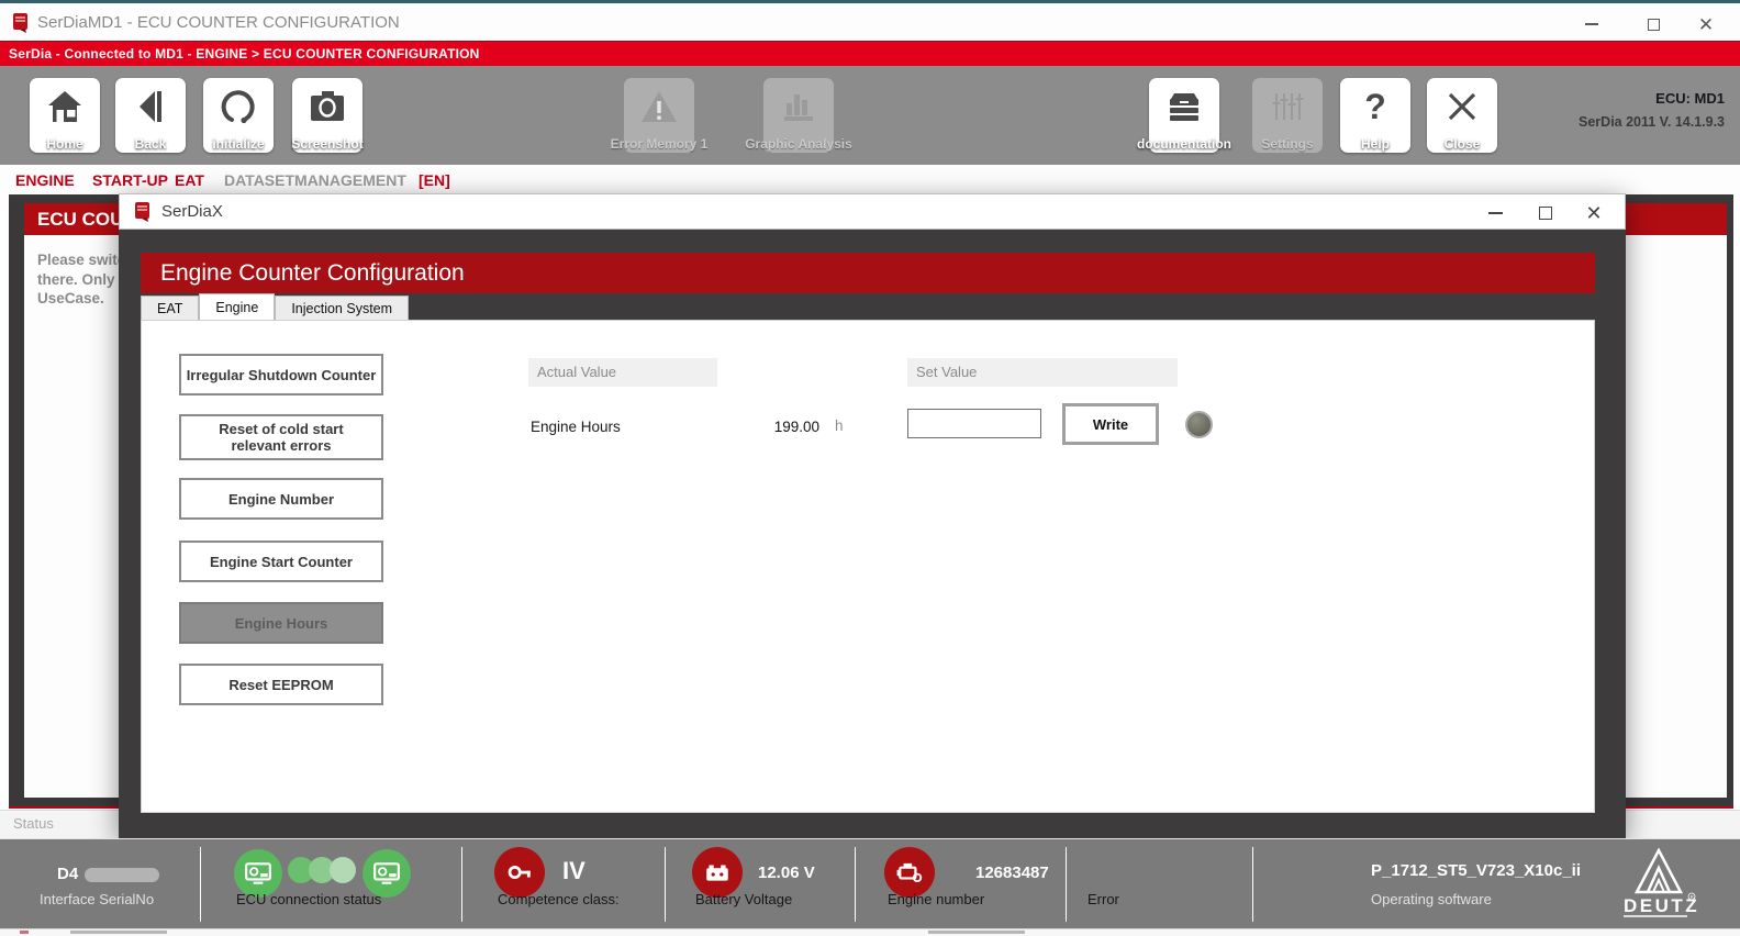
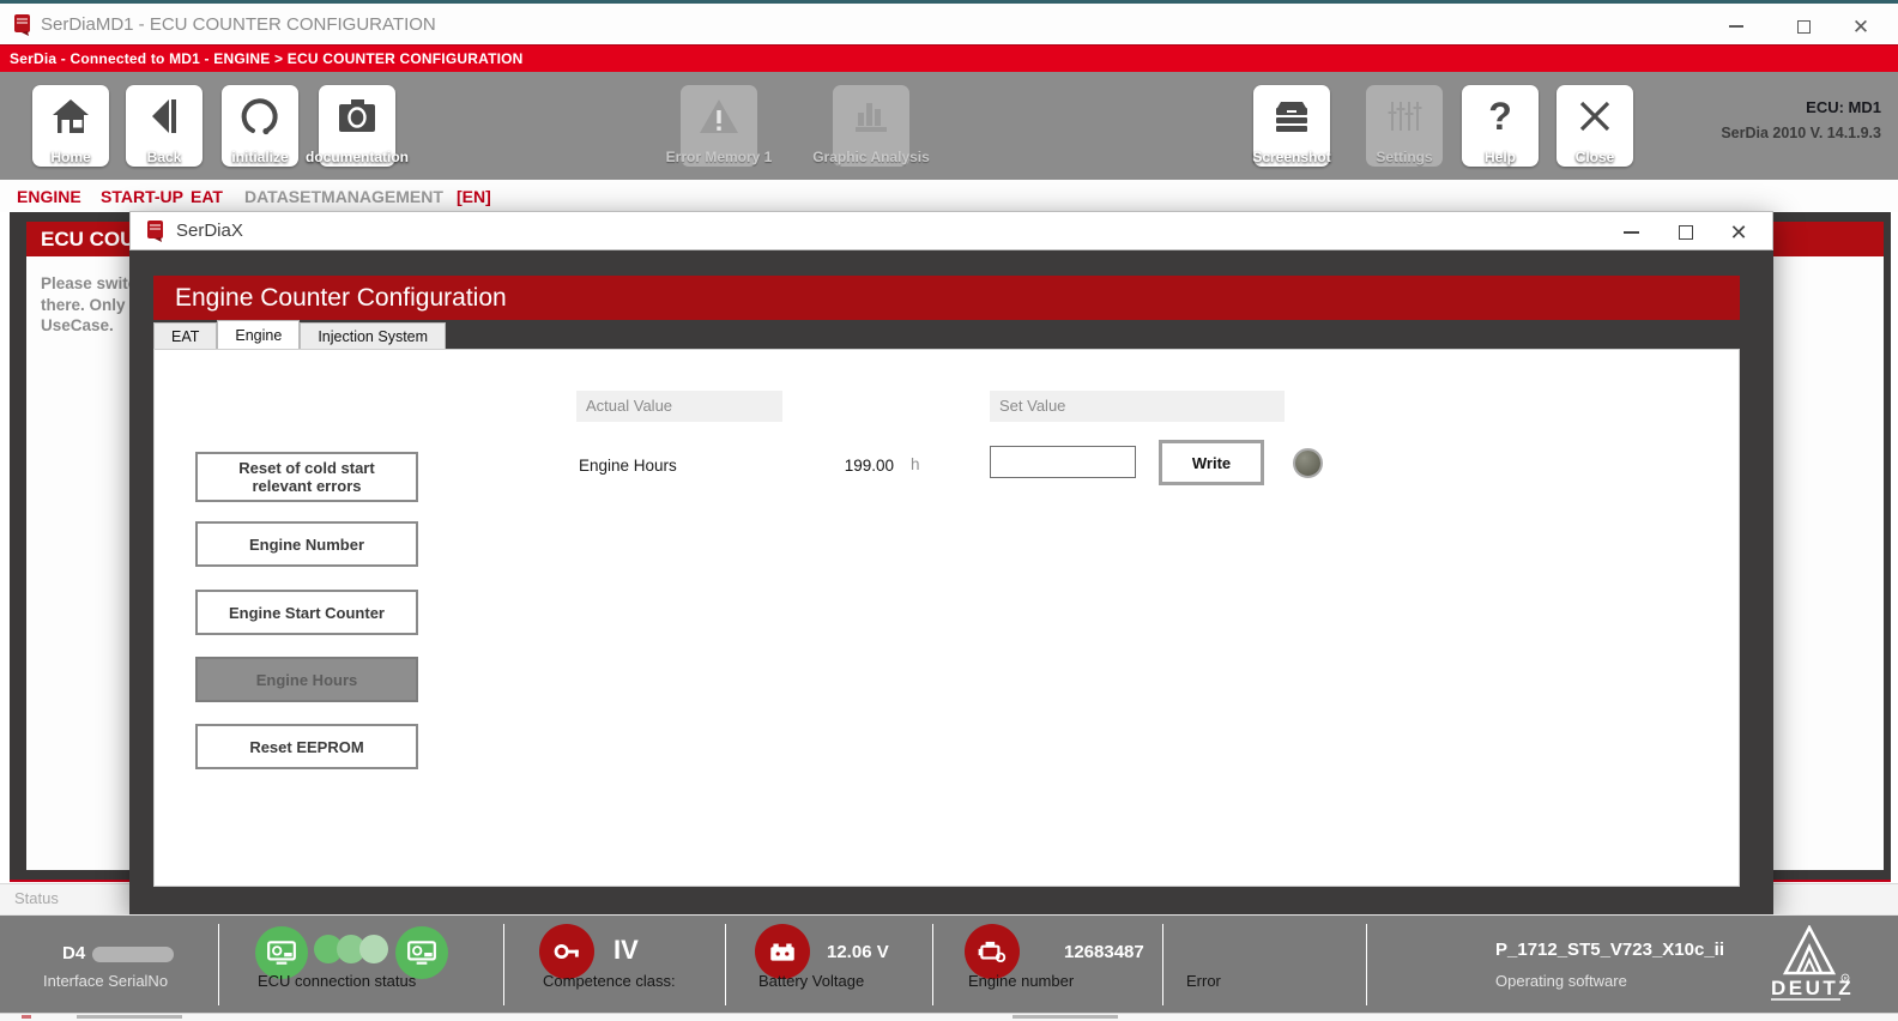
  SerDiaMD1 - ECU COUNTER CONFIGURATION
  ✕
  SerDia - Connected to MD1 - ENGINE > ECU COUNTER CONFIGURATION
  Home
  Back
  initialize
- Screenshot
+ documentation
  Error Memory 1
  Graphic Analysis
- documentation
+ Screenshot
  Settings
  ?
  Help
  Close
  ECU: MD1
- SerDia 2011 V. 14.1.9.3
+ SerDia 2010 V. 14.1.9.3
  ENGINE
  START-UP
  EAT
  DATASETMANAGEMENT
  [EN]
  Please swit
  there. Only
  UseCase.
  Status
  SerDiaX
  ✕
  Engine Counter Configuration
  EAT
  Engine
  Injection System
- Irregular Shutdown Counter
  Reset of cold start relevant errors
  Engine Number
  Engine Start Counter
  Engine Hours
  Reset EEPROM
  Actual Value
  Set Value
  Engine Hours
  199.00
  h
  Write
  D4
  Interface SerialNo
  ECU connection status
  IV
  Competence class:
  12.06 V
  Battery Voltage
  12683487
  Engine number
  Error
  P_1712_ST5_V723_X10c_ii
  Operating software
  DEUTZ
